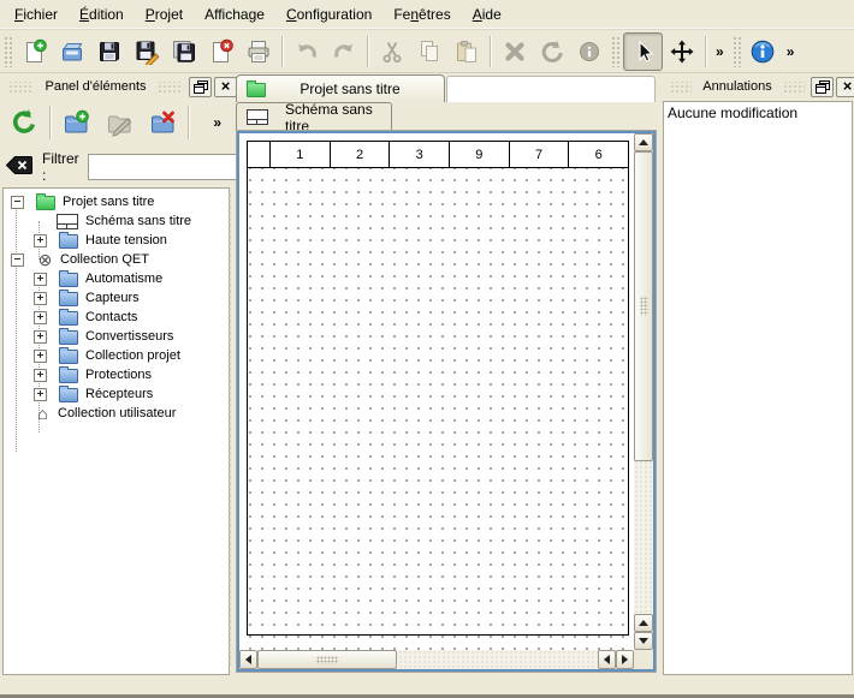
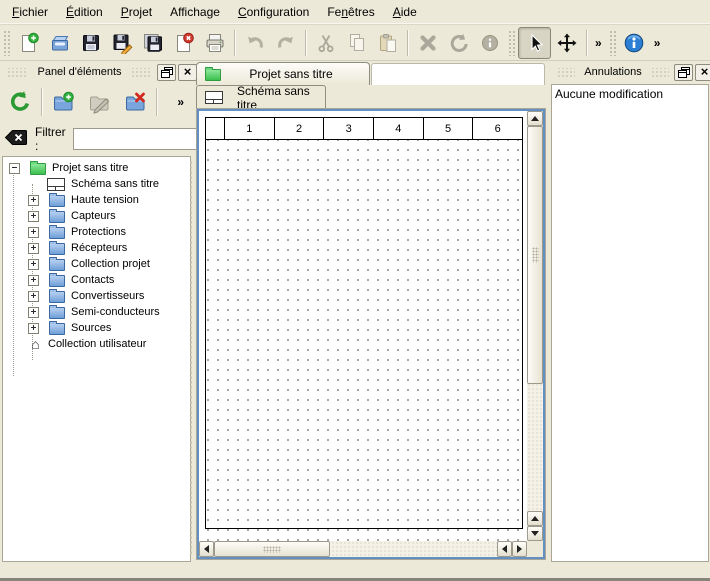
  Fichier
  Édition
  Projet
  Affichage
  Configuration
  Fenêtres
  Aide
  »
  »
  Panel d'éléments
  »
  Filtrer :
  Projet sans titre
  Schéma sans titre
  Haute tension
- Collection QET
- Automatisme
  Capteurs
- Contacts
+ Protections
- Convertisseurs
+ Récepteurs
  Collection projet
- Protections
+ Contacts
- Récepteurs
+ Convertisseurs
+ Semi-conducteurs
+ Sources
  Collection utilisateur
  Projet sans titre
  Schéma sans titre
  1
  2
  3
- 9
+ 4
- 7
+ 5
  6
  Annulations
  Aucune modification
